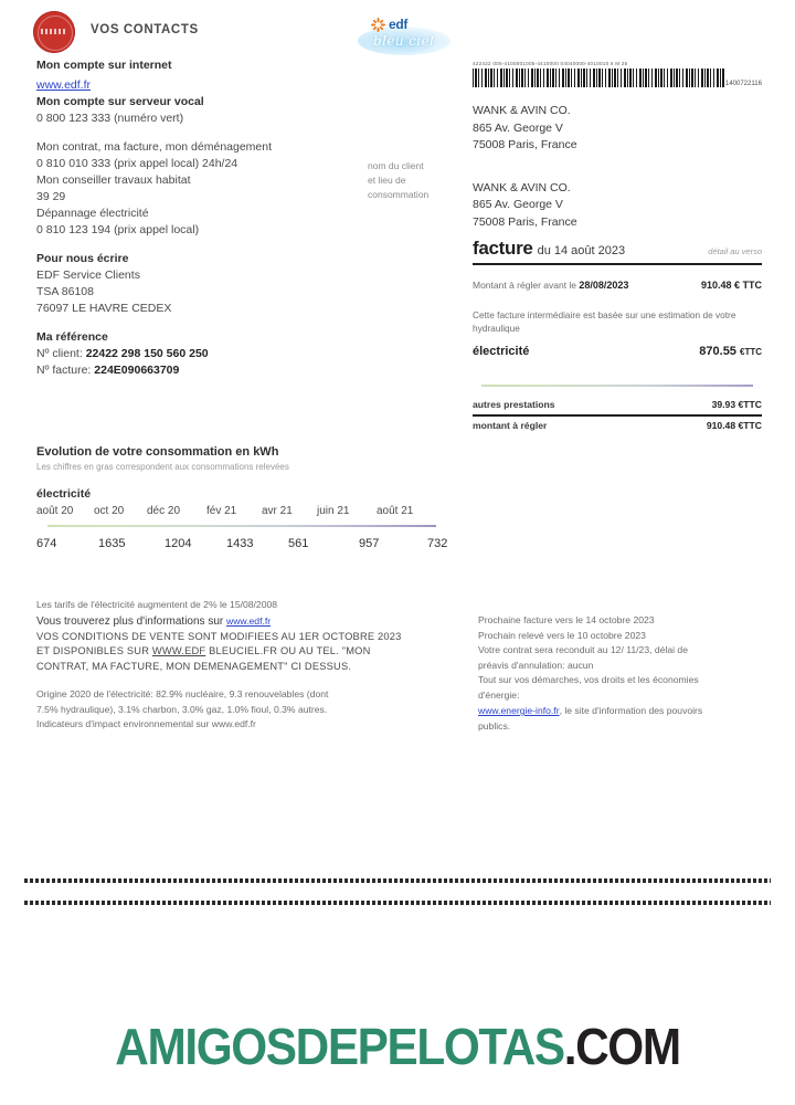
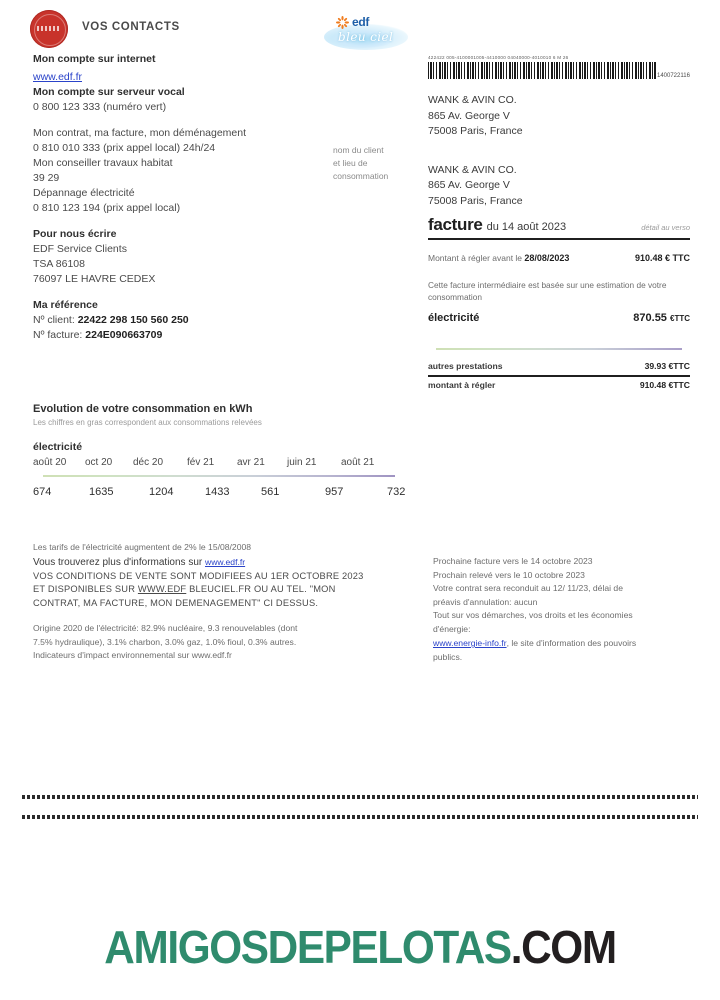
  VOS CONTACTS
  edf
  bleu ciel
  Mon compte sur internet
  www.edf.fr
  Mon compte sur serveur vocal
  0 800 123 333 (numéro vert)
  Mon contrat, ma facture, mon déménagement
  0 810 010 333 (prix appel local) 24h/24
  Mon conseiller travaux habitat
  39 29
  Dépannage électricité
  0 810 123 194 (prix appel local)
  Pour nous écrire
  EDF Service Clients
  TSA 86108
  76097 LE HAVRE CEDEX
  Ma référence
  Nº client: 22422 298 150 560 250
  Nº facture: 224E090663709
  nom du client
  et lieu de
  consommation
  Evolution de votre consommation en kWh
  Les chiffres en gras correspondent aux consommations relevées
  électricité
  août 20
  oct 20
  déc 20
  fév 21
  avr 21
  juin 21
  août 21
  674
  1635
  1204
  1433
  561
  957
  732
  Les tarifs de l'électricité augmentent de 2% le 15/08/2008
  Vous trouverez plus d'informations sur www.edf.fr
  VOS CONDITIONS DE VENTE SONT MODIFIEES AU 1ER OCTOBRE 2023
  ET DISPONIBLES SUR WWW.EDF BLEUCIEL.FR OU AU TEL. "MON
  CONTRAT, MA FACTURE, MON DEMENAGEMENT" CI DESSUS.
  Origine 2020 de l'électricité: 82.9% nucléaire, 9.3 renouvelables (dont
  7.5% hydraulique), 3.1% charbon, 3.0% gaz, 1.0% fioul, 0.3% autres.
  Indicateurs d'impact environnemental sur www.edf.fr
  WANK & AVIN CO.
  865 Av. George V
  75008 Paris, France
  WANK & AVIN CO.
  865 Av. George V
  75008 Paris, France
  facture du 14 août 2023
  détail au verso
  Montant à régler avant le 28/08/2023
  910.48 € TTC
- Cette facture intermédiaire est basée sur une estimation de votre hydraulique
+ Cette facture intermédiaire est basée sur une estimation de votre consommation
  électricité
  870.55 €TTC
  autres prestations
  39.93 €TTC
  montant à régler
  910.48 €TTC
  Prochaine facture vers le 14 octobre 2023
  Prochain relevé vers le 10 octobre 2023
  Votre contrat sera reconduit au 12/ 11/23, délai de
  préavis d'annulation: aucun
  Tout sur vos démarches, vos droits et les économies
  d'énergie:
  www.energie-info.fr, le site d'information des pouvoirs
  publics.
  AMIGOSDEPELOTAS.COM
